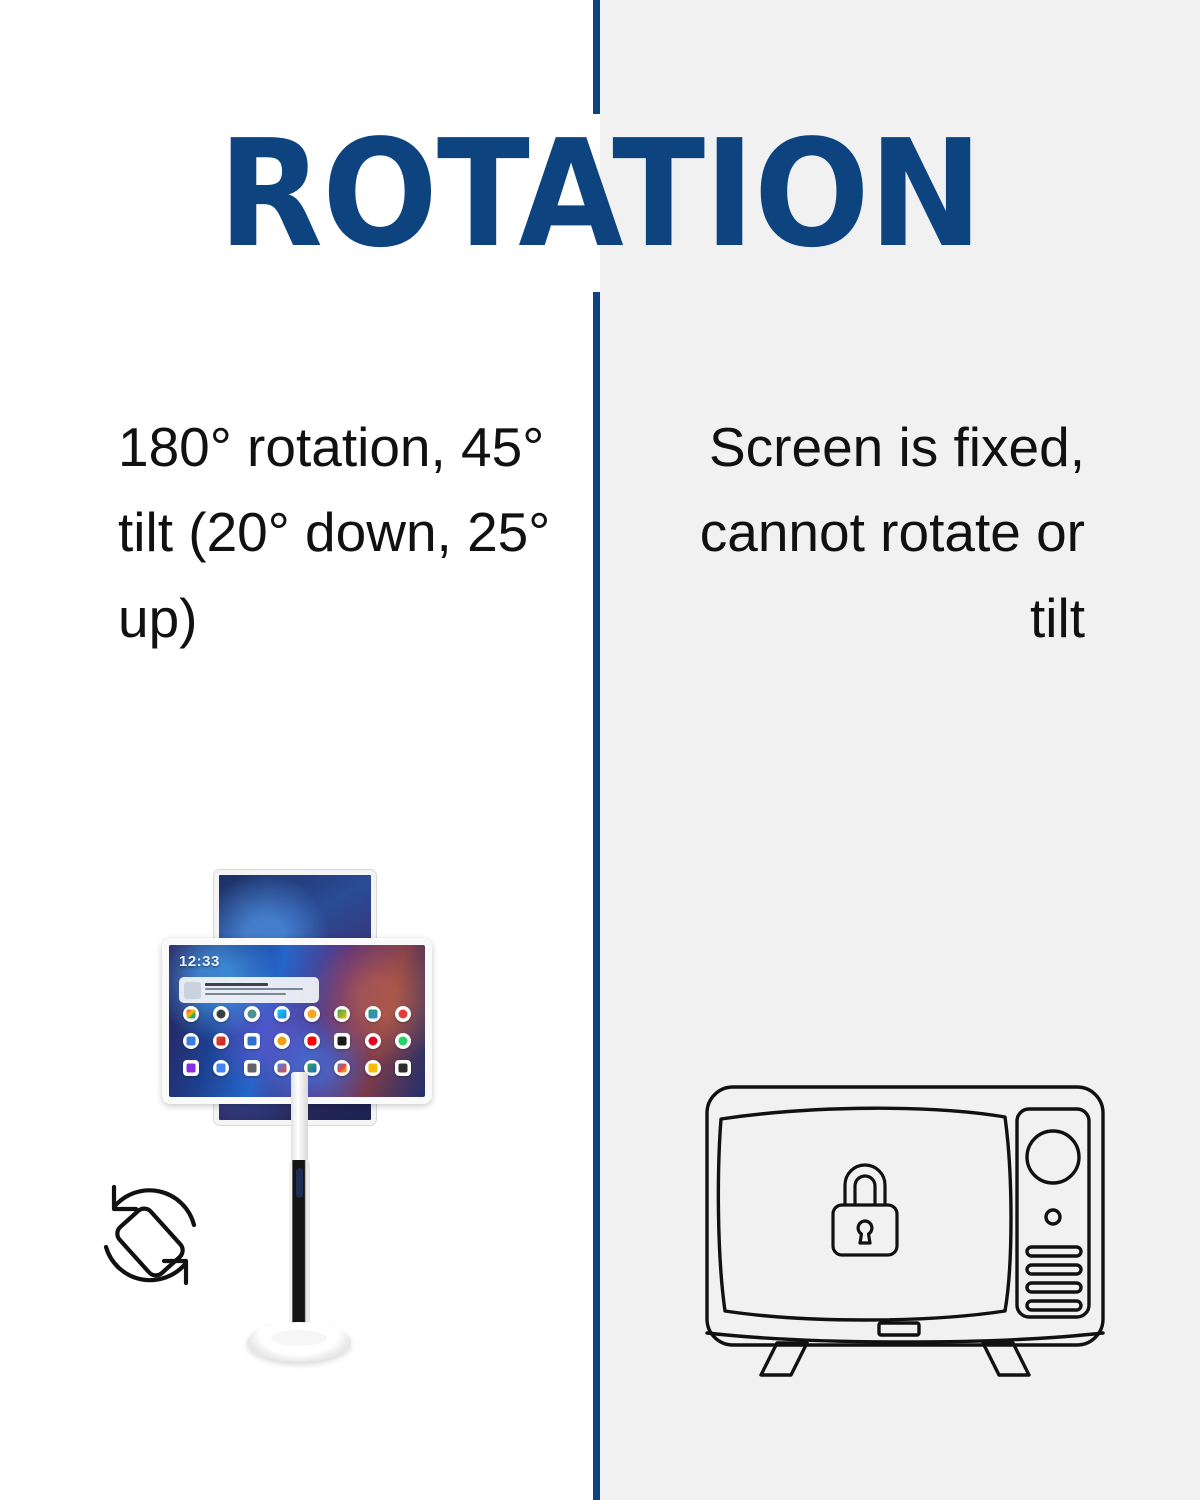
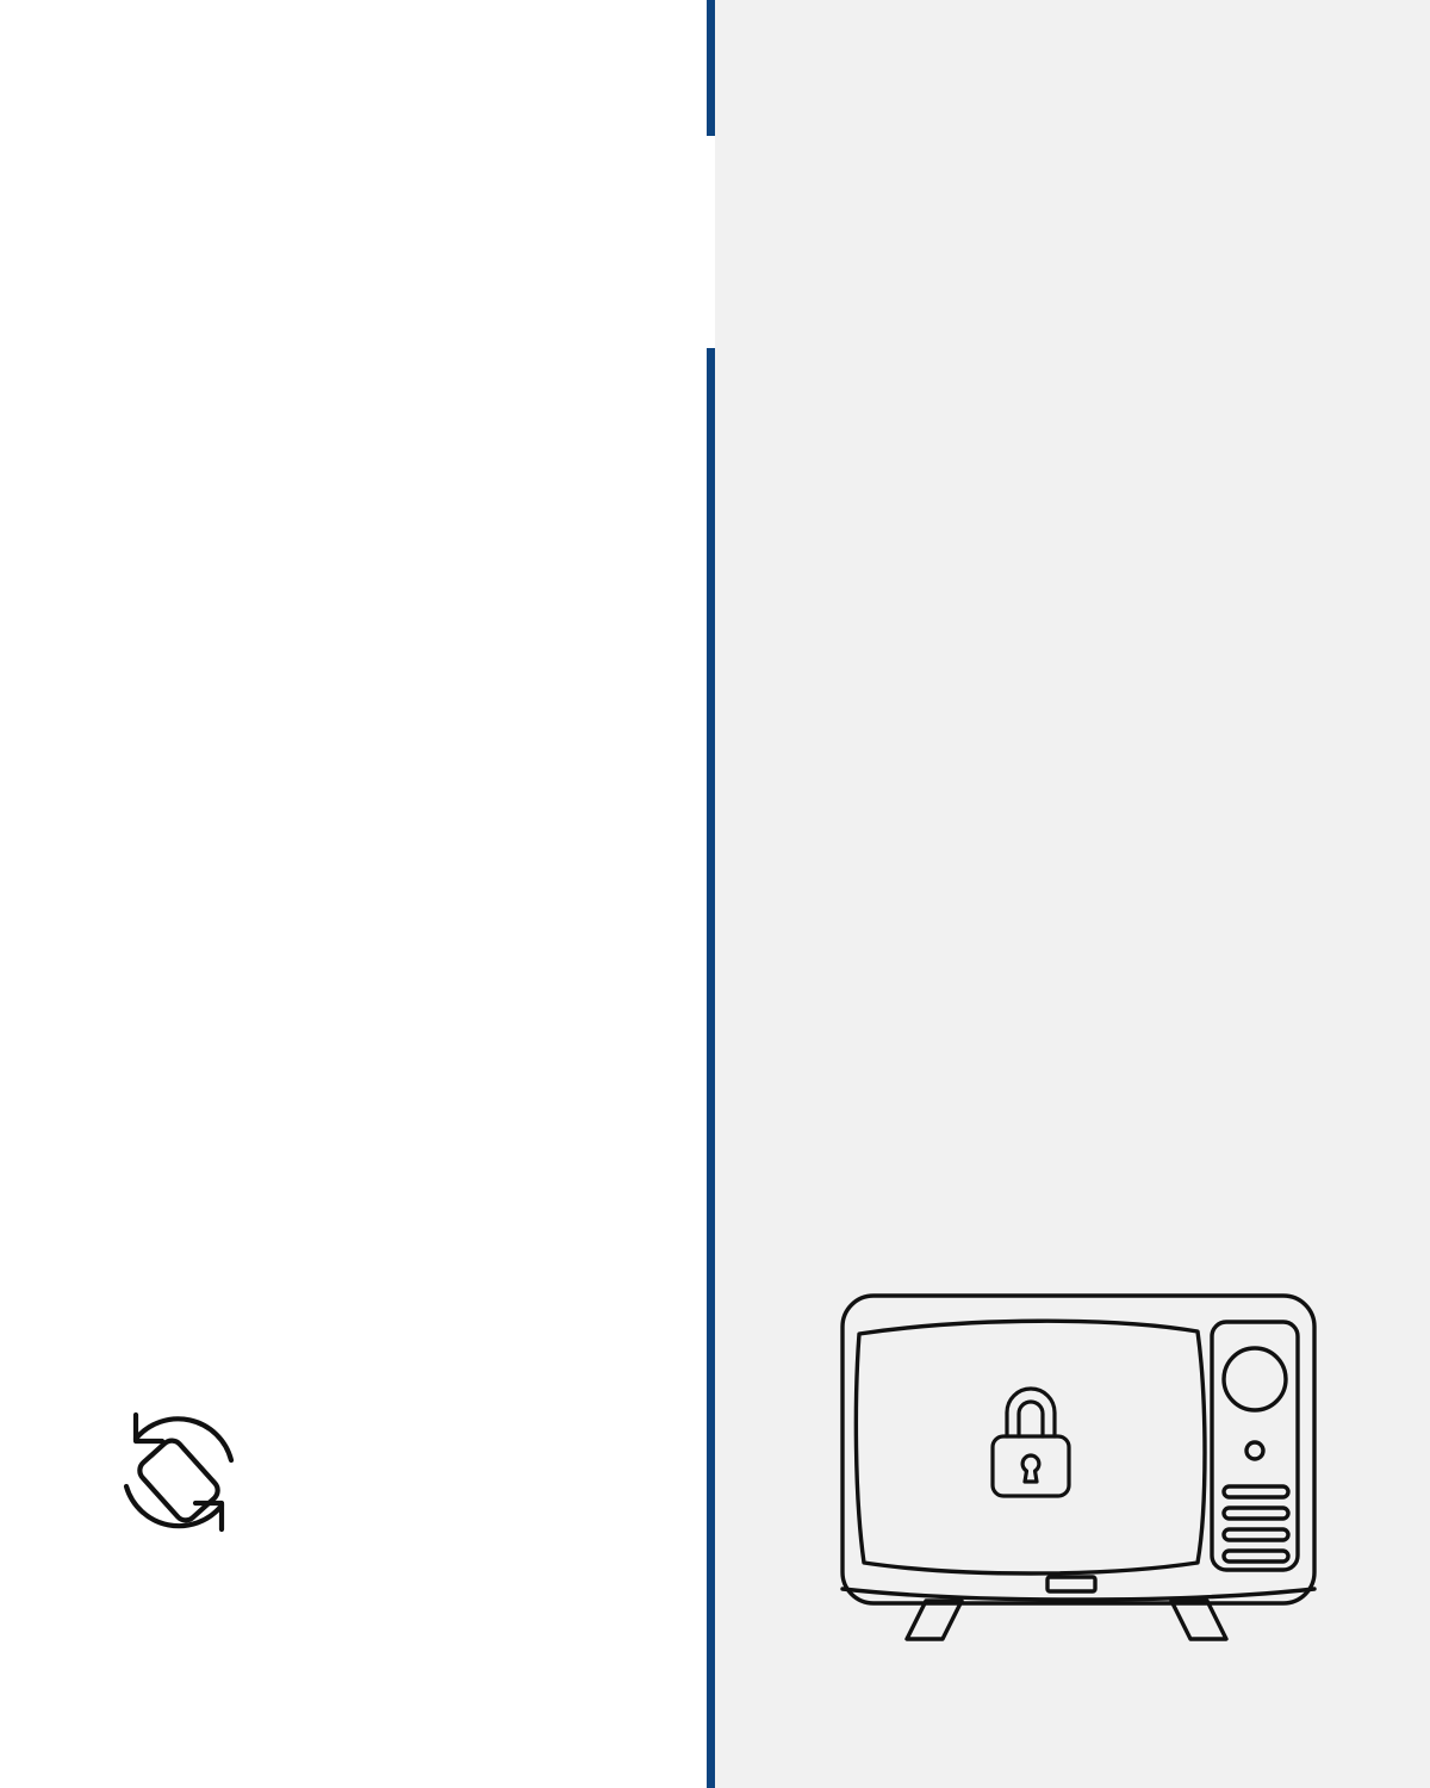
- ROTATION
- 180° rotation, 45° tilt (20° down, 25° up)
- Screen is fixed, cannot rotate or tilt
- 12:33
